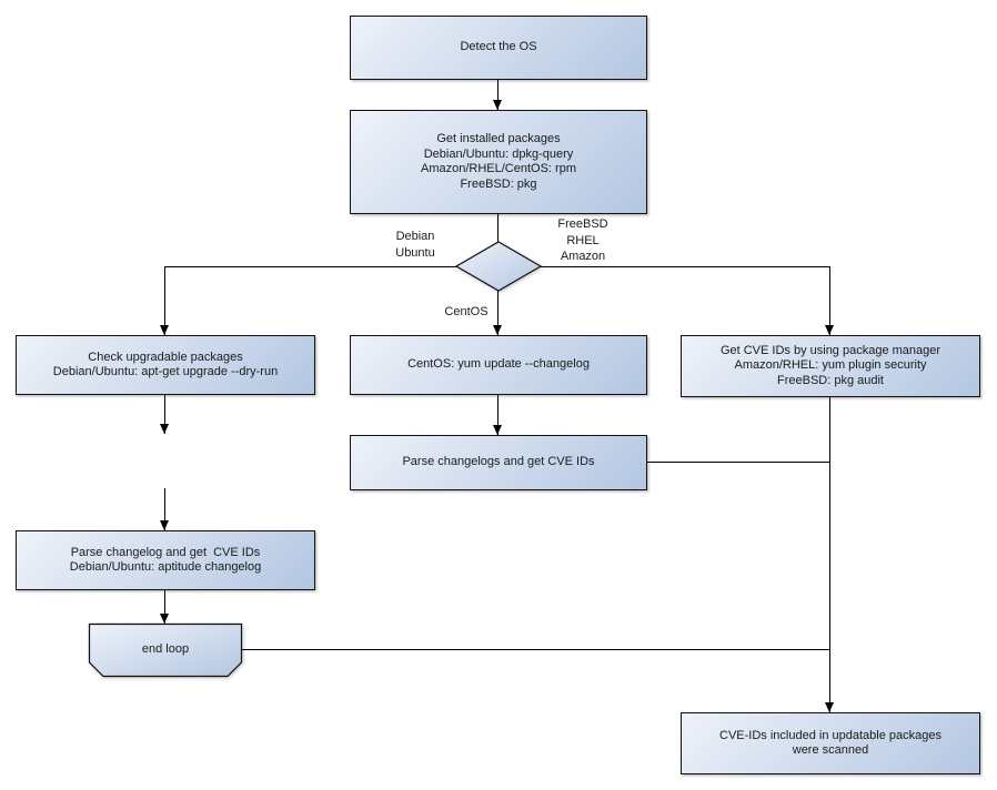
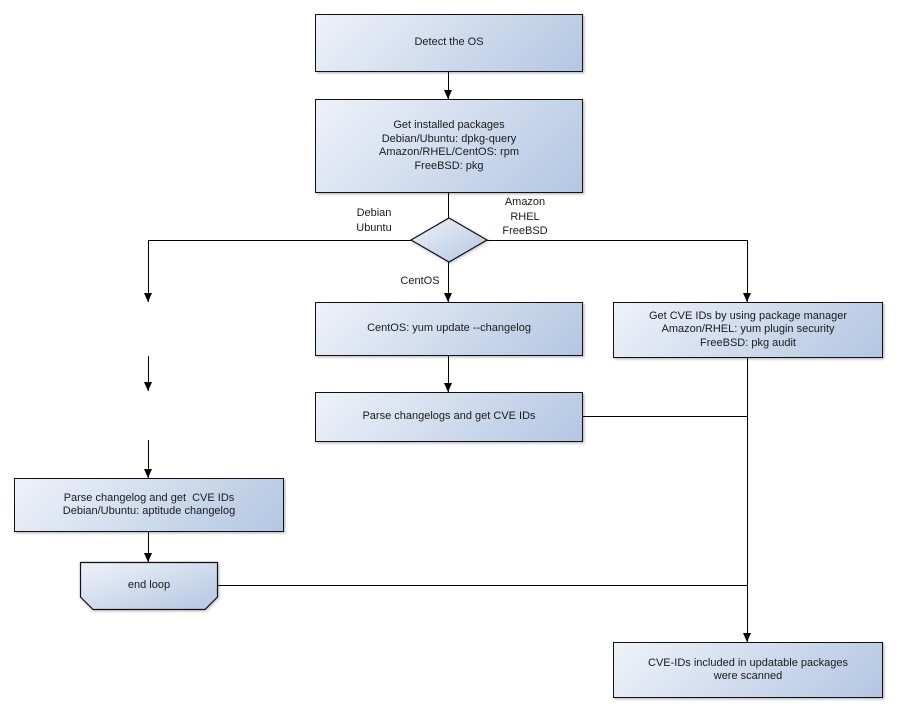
  Detect the OS
  Get installed packages
  Debian/Ubuntu: dpkg-query
  Amazon/RHEL/CentOS: rpm
  FreeBSD: pkg
- Check upgradable packages
- Debian/Ubuntu: apt-get upgrade --dry-run
  CentOS: yum update --changelog
  Get CVE IDs by using package manager
  Amazon/RHEL: yum plugin security
  FreeBSD: pkg audit
  Parse changelogs and get CVE IDs
  Parse changelog and get CVE IDs
  Debian/Ubuntu: aptitude changelog
  CVE-IDs included in updatable packages
  were scanned
  end loop
  Debian
  Ubuntu
- FreeBSD
+ Amazon
  RHEL
- Amazon
+ FreeBSD
  CentOS
